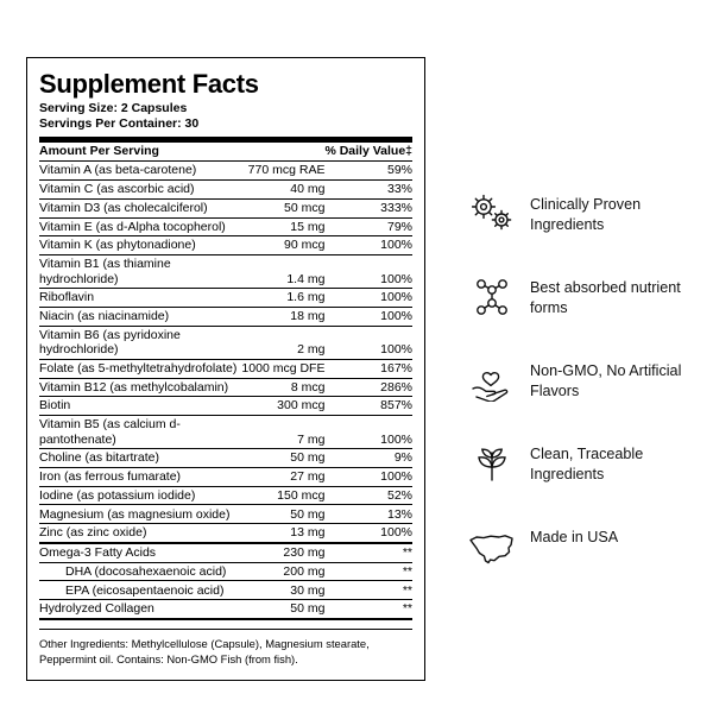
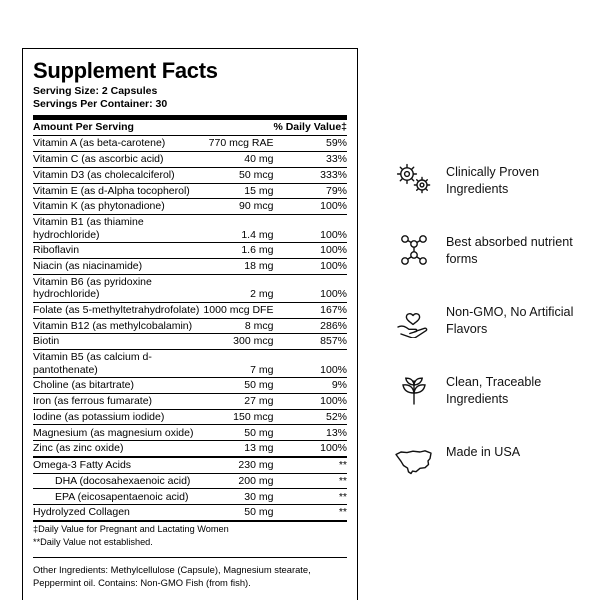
  Supplement Facts
  Serving Size: 2 Capsules
  Servings Per Container: 30
  Amount Per Serving		% Daily Value‡
  Vitamin A (as beta-carotene)	770 mcg RAE	59%
  Vitamin C (as ascorbic acid)	40 mg	33%
  Vitamin D3 (as cholecalciferol)	50 mcg	333%
  Vitamin E (as d-Alpha tocopherol)	15 mg	79%
  Vitamin K (as phytonadione)	90 mcg	100%
  Vitamin B1 (as thiamine hydrochloride)	1.4 mg	100%
  Riboflavin	1.6 mg	100%
  Niacin (as niacinamide)	18 mg	100%
  Vitamin B6 (as pyridoxine hydrochloride)	2 mg	100%
  Folate (as 5-methyltetrahydrofolate)	1000 mcg DFE	167%
  Vitamin B12 (as methylcobalamin)	8 mcg	286%
  Biotin	300 mcg	857%
  Vitamin B5 (as calcium d-pantothenate)	7 mg	100%
  Choline (as bitartrate)	50 mg	9%
  Iron (as ferrous fumarate)	27 mg	100%
  Iodine (as potassium iodide)	150 mcg	52%
  Magnesium (as magnesium oxide)	50 mg	13%
  Zinc (as zinc oxide)	13 mg	100%
  Omega-3 Fatty Acids	230 mg	**
  DHA (docosahexaenoic acid)	200 mg	**
  EPA (eicosapentaenoic acid)	30 mg	**
  Hydrolyzed Collagen	50 mg	**
+ ‡Daily Value for Pregnant and Lactating Women
+ **Daily Value not established.
  Other Ingredients: Methylcellulose (Capsule), Magnesium stearate, Peppermint oil. Contains: Non-GMO Fish (from fish).
  Clinically Proven Ingredients
  Best absorbed nutrient forms
  Non-GMO, No Artificial Flavors
  Clean, Traceable Ingredients
  Made in USA
